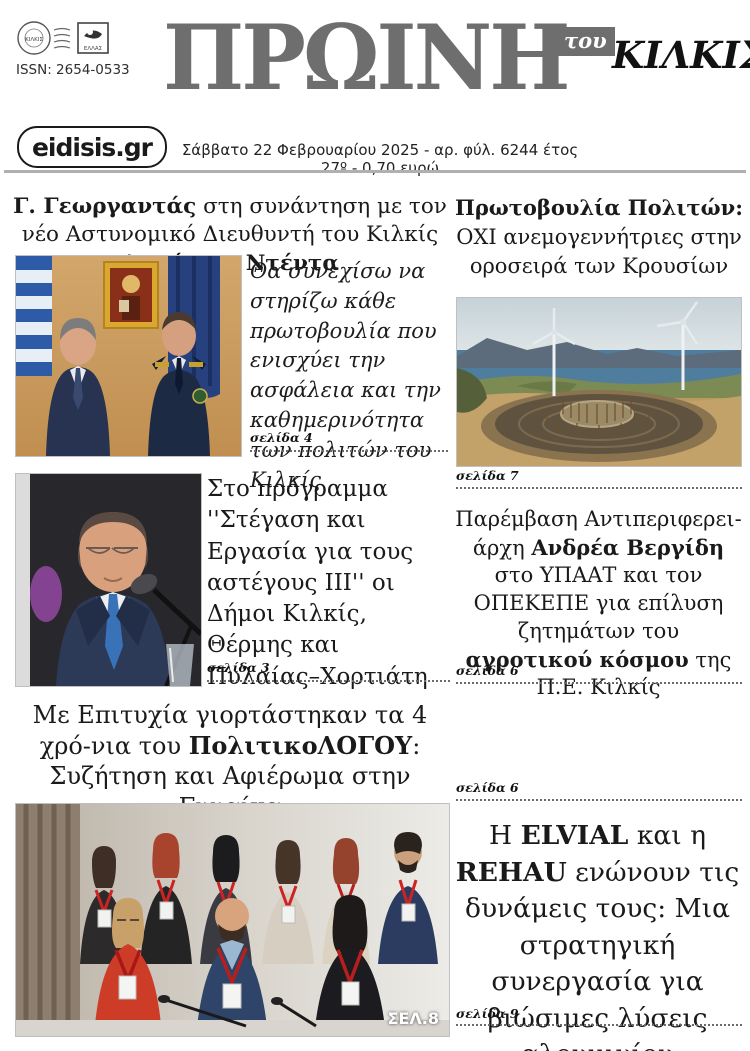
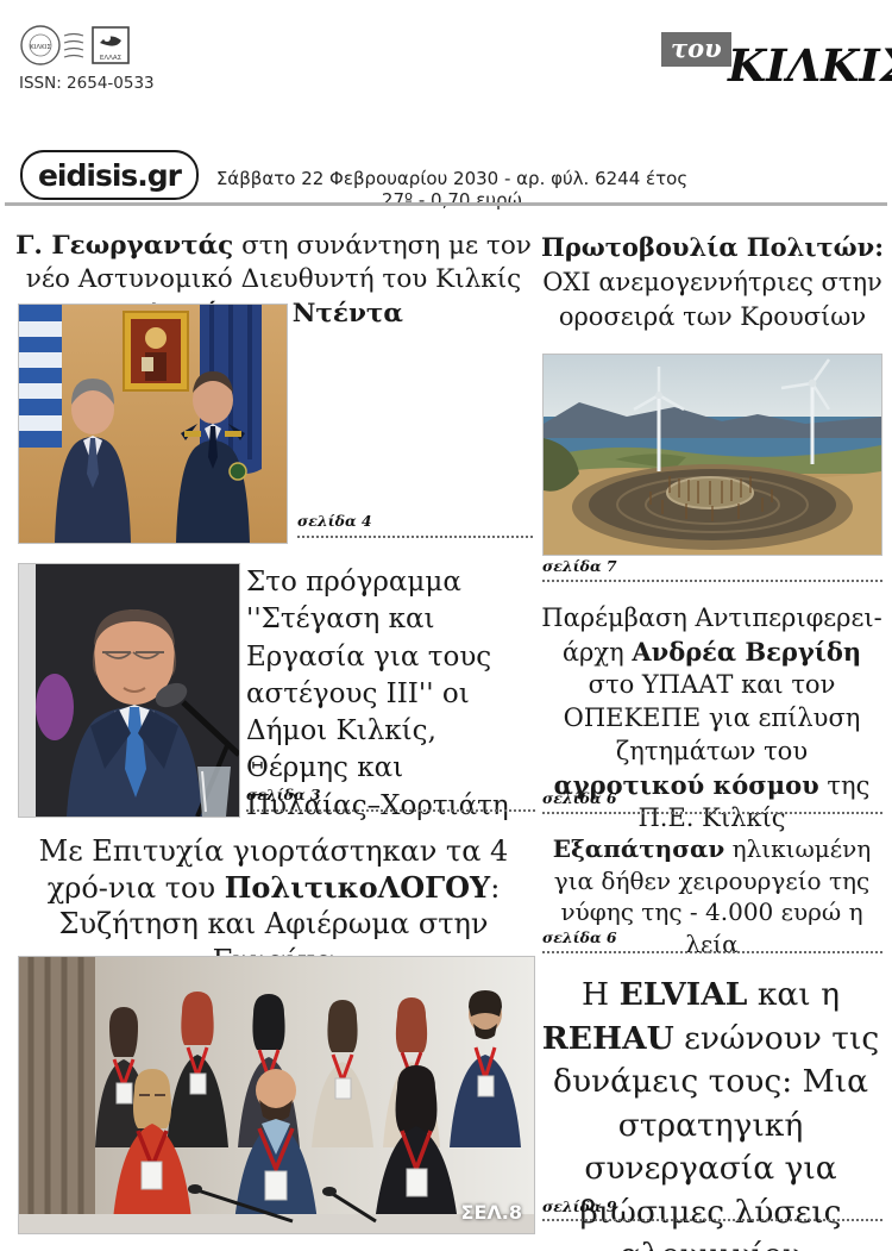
  ISSN: 2654-0533
- ΠΡΩΙΝΗ
  του
  ΚΙΛΚΙ
- Σάββατο 22 Φεβρουαρίου 2025 - αρ. φύλ. 6244 έτος 27º - 0,70 ευρώ
+ Σάββατο 22 Φεβρουαρίου 2030 - αρ. φύλ. 6244 έτος 27º - 0,70 ευρώ
  eidisis.gr
  Γ. Γεωργαντάς στη συνάντηση με τον νέο Αστυνομικό Διευθυντή του Κιλκίς Ντέντα
- Θα συνεχίσω να στηρίζω κάθε πρωτοβουλία που ενισχύει την ασφάλεια και την καθημερινότητα των πολιτών του Κιλκίς
  σελίδα 4
  Στο πρόγραμμα ''Στέγαση και Εργασία για τους αστέγους ΙΙΙ'' οι Δήμοι Κιλκίς, Θέρμης και Πυλαίας–Χορτιάτη
  σελίδα 3
  Με Επιτυχία γιορτάστηκαν τα 4 χρό-νια του ΠολιτικοΛΟΓΟΥ: Συζήτηση και Αφιέρωμα στην
  ΣΕΛ.8
  Πρωτοβουλία Πολιτών: ΟΧΙ ανεμογεννήτριες στην οροσειρά των Κρουσίων
  σελίδα 7
  Παρέμβαση Αντιπεριφερει-άρχη Ανδρέα Βεργίδη στο ΥΠΑΑΤ και τον ΟΠΕΚΕΠΕ για επίλυση ζητημάτων του αγροτικού κόσμου της Π.Ε. Κιλκίς
  σελίδα 6
+ Εξαπάτησαν ηλικιωμένη για δήθεν χειρουργείο της νύφης της - 4.000 ευρώ η λεία
  σελίδα 6
  Η ELVIAL και η REHAU ενώνουν τις δυνάμεις τους: Μια στρατηγική συνεργασία για βιώσιμες λύσεις
  σελίδα 9
